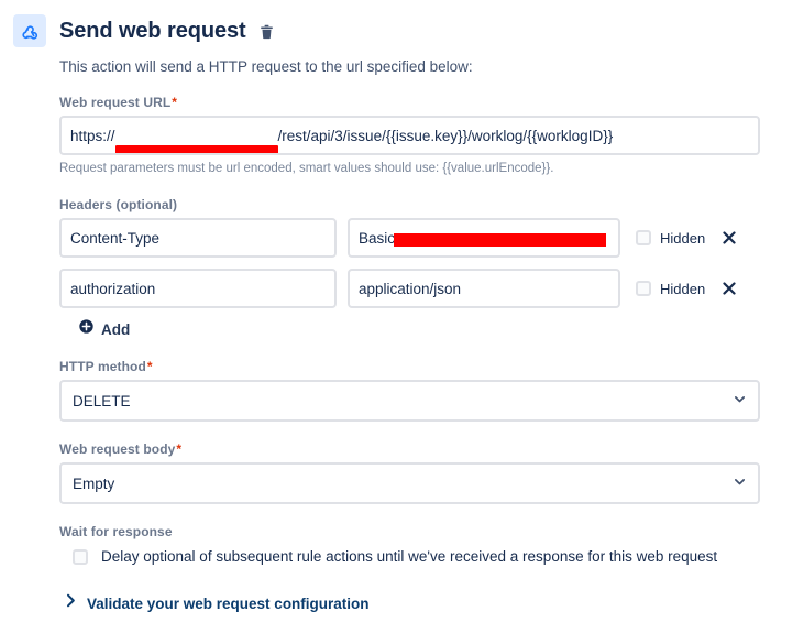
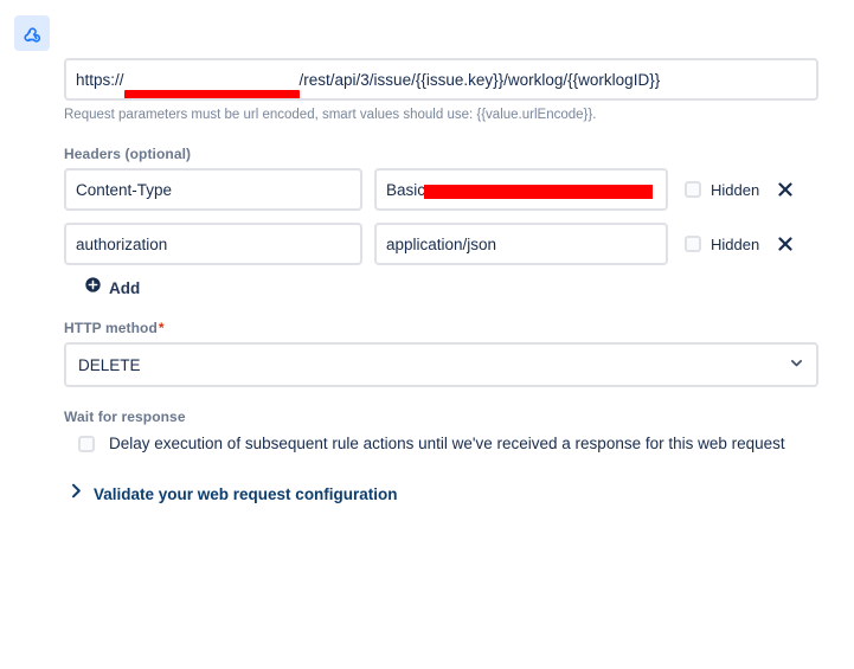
- Send web request
- This action will send a HTTP request to the url specified below:
- Web request URL*
  https:// /rest/api/3/issue/{{issue.key}}/worklog/{{worklogID}}
  Request parameters must be url encoded, smart values should use: {{value.urlEncode}}.
  Headers (optional)
  Content-Type
  Basic
  Hidden
  authorization
  application/json
  Hidden
  Add
  HTTP method*
  DELETE
- Web request body*
- Empty
  Wait for response
- Delay optional of subsequent rule actions until we've received a response for this web request
+ Delay execution of subsequent rule actions until we've received a response for this web request
  Validate your web request configuration
